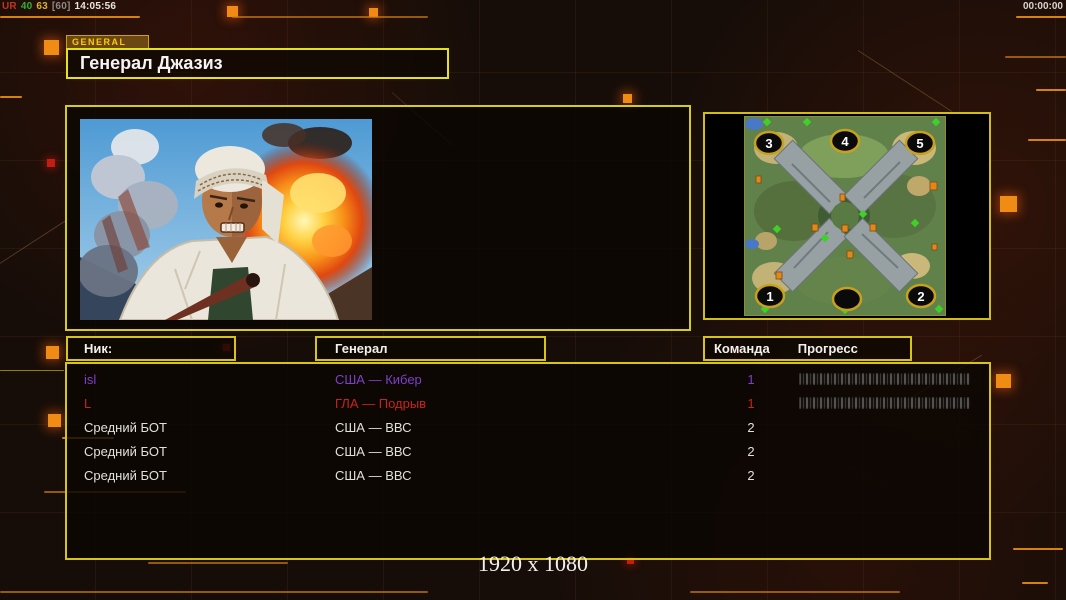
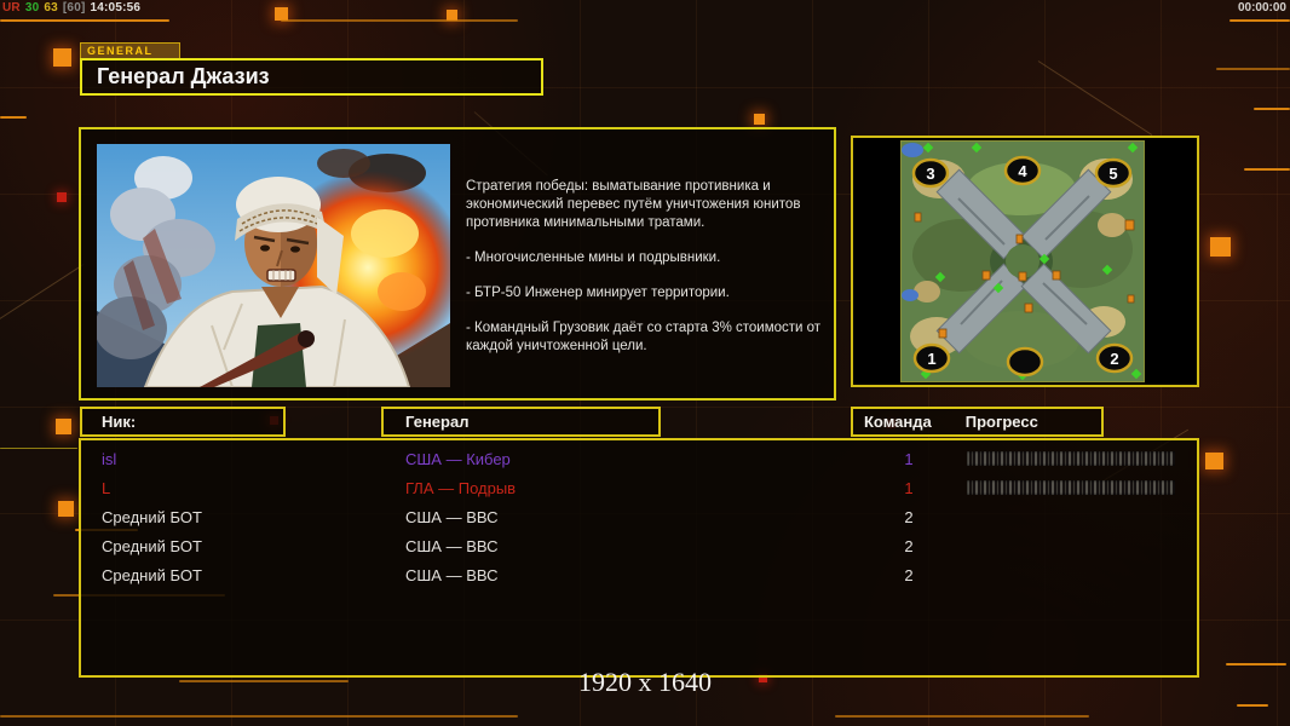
- UR 40 63 [60] 14:05:56
+ UR 30 63 [60] 14:05:56
  00:00:00
  GENERAL
  Генерал Джазиз
+ Стратегия победы: выматывание противника и экономический перевес путём уничтожения юнитов противника минимальными тратами.
+ - Многочисленные мины и подрывники.
+ - БТР-50 Инженер минирует территории.
+ - Командный Грузовик даёт со старта 3% стоимости от каждой уничтоженной цели.
  3
  4
  5
  1
  2
  Ник:
  Генерал
  Команда
  Прогресс
  isl
  США — Кибер
  1
  L
  ГЛА — Подрыв
  1
  Средний БОТ
  США — ВВС
  2
  Средний БОТ
  США — ВВС
  2
  Средний БОТ
  США — ВВС
  2
- 1920 x 1080
+ 1920 x 1640
